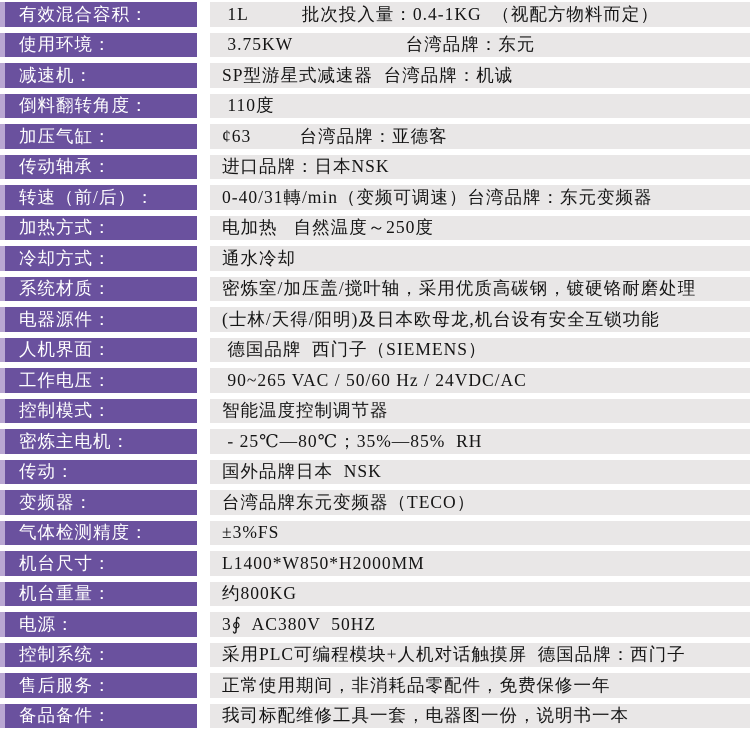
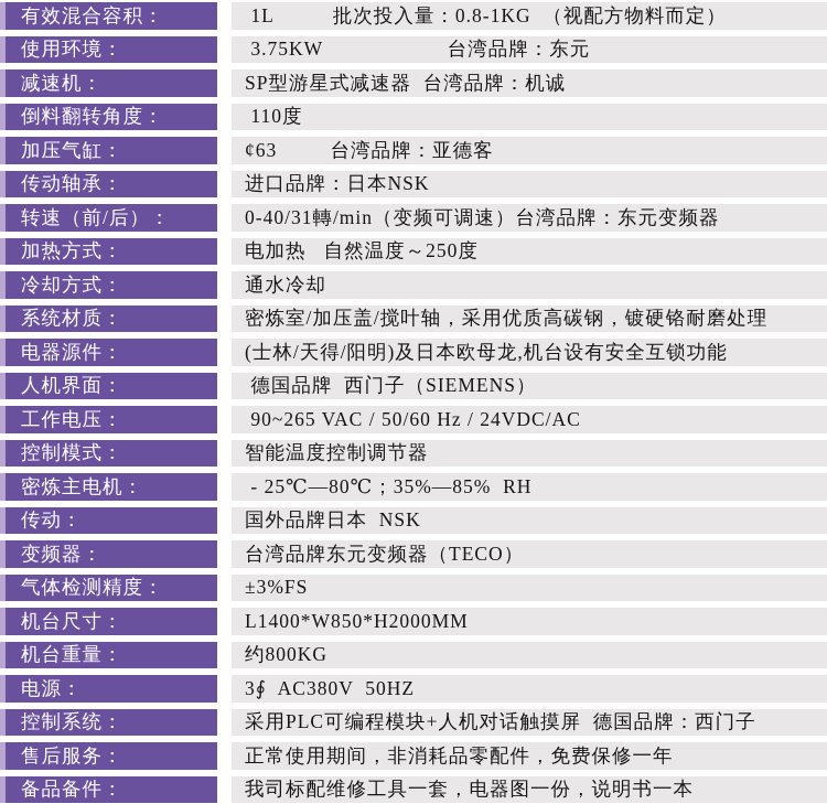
  有效混合容积：
- 1L 批次投入量：0.4-1KG （视配方物料而定）
+ 1L 批次投入量：0.8-1KG （视配方物料而定）
  使用环境：
  3.75KW 台湾品牌：东元
  减速机：
  SP型游星式减速器 台湾品牌：机诚
  倒料翻转角度：
  110度
  加压气缸：
  ¢63 台湾品牌：亚德客
  传动轴承：
  进口品牌：日本NSK
  转速（前/后）：
  0-40/31轉/min（变频可调速）台湾品牌：东元变频器
  加热方式：
  电加热 自然温度～250度
  冷却方式：
  通水冷却
  系统材质：
  密炼室/加压盖/搅叶轴，采用优质高碳钢，镀硬铬耐磨处理
  电器源件：
  (士林/天得/阳明)及日本欧母龙,机台设有安全互锁功能
  人机界面：
  德国品牌 西门子（SIEMENS）
  工作电压：
  90~265 VAC / 50/60 Hz / 24VDC/AC
  控制模式：
  智能温度控制调节器
  密炼主电机：
  - 25℃—80℃；35%—85% RH
  传动：
  国外品牌日本 NSK
  变频器：
  台湾品牌东元变频器（TECO）
  气体检测精度：
  ±3%FS
  机台尺寸：
  L1400*W850*H2000MM
  机台重量：
  约800KG
  电源：
  3∮ AC380V 50HZ
  控制系统：
  采用PLC可编程模块+人机对话触摸屏 德国品牌：西门子
  售后服务：
  正常使用期间，非消耗品零配件，免费保修一年
  备品备件：
  我司标配维修工具一套，电器图一份，说明书一本
